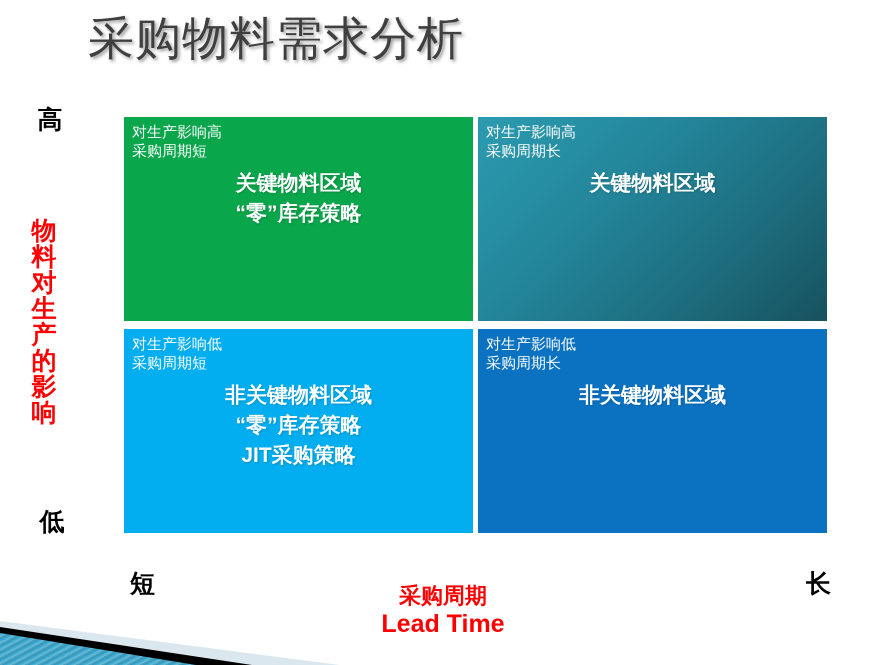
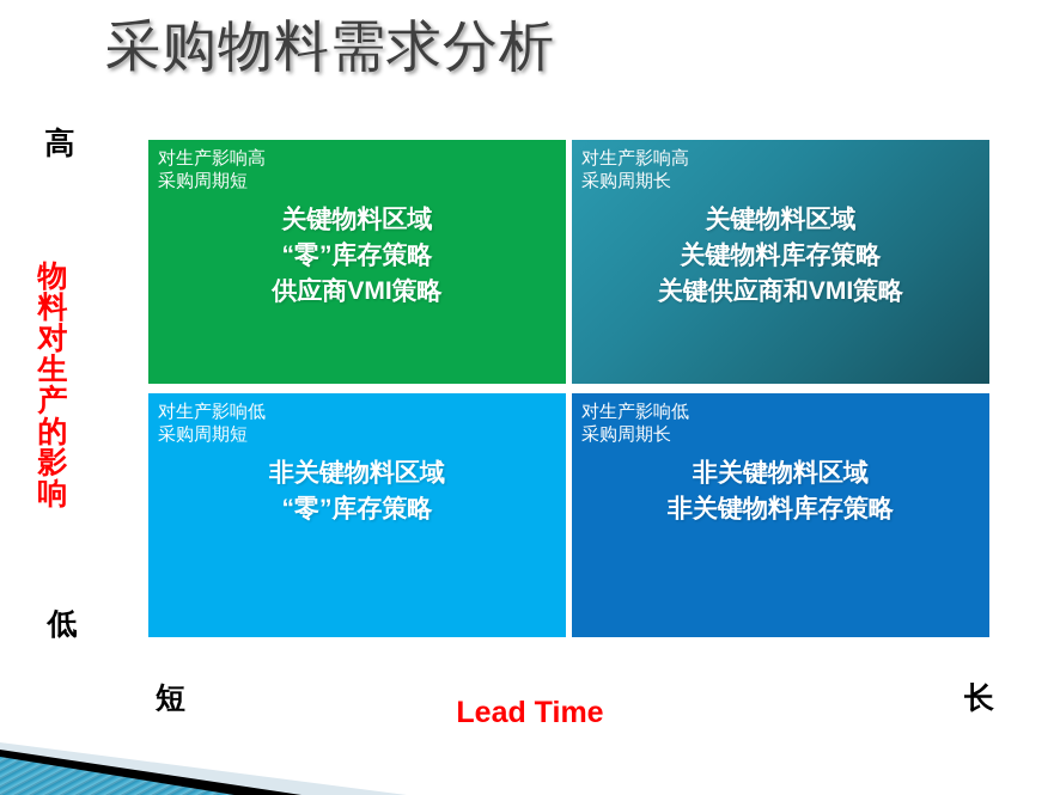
  采购物料需求分析
  高
  物
  料
  对
  生
  产
  的
  影
  响
  低
  对生产影响高
  采购周期短
  关键物料区域
  “零”库存策略
+ 供应商VMI策略
  对生产影响高
  采购周期长
  关键物料区域
+ 关键物料库存策略
+ 关键供应商和VMI策略
  对生产影响低
  采购周期短
  非关键物料区域
  “零”库存策略
- JIT采购策略
  对生产影响低
  采购周期长
  非关键物料区域
+ 非关键物料库存策略
  短
  长
- 采购周期
  Lead Time
